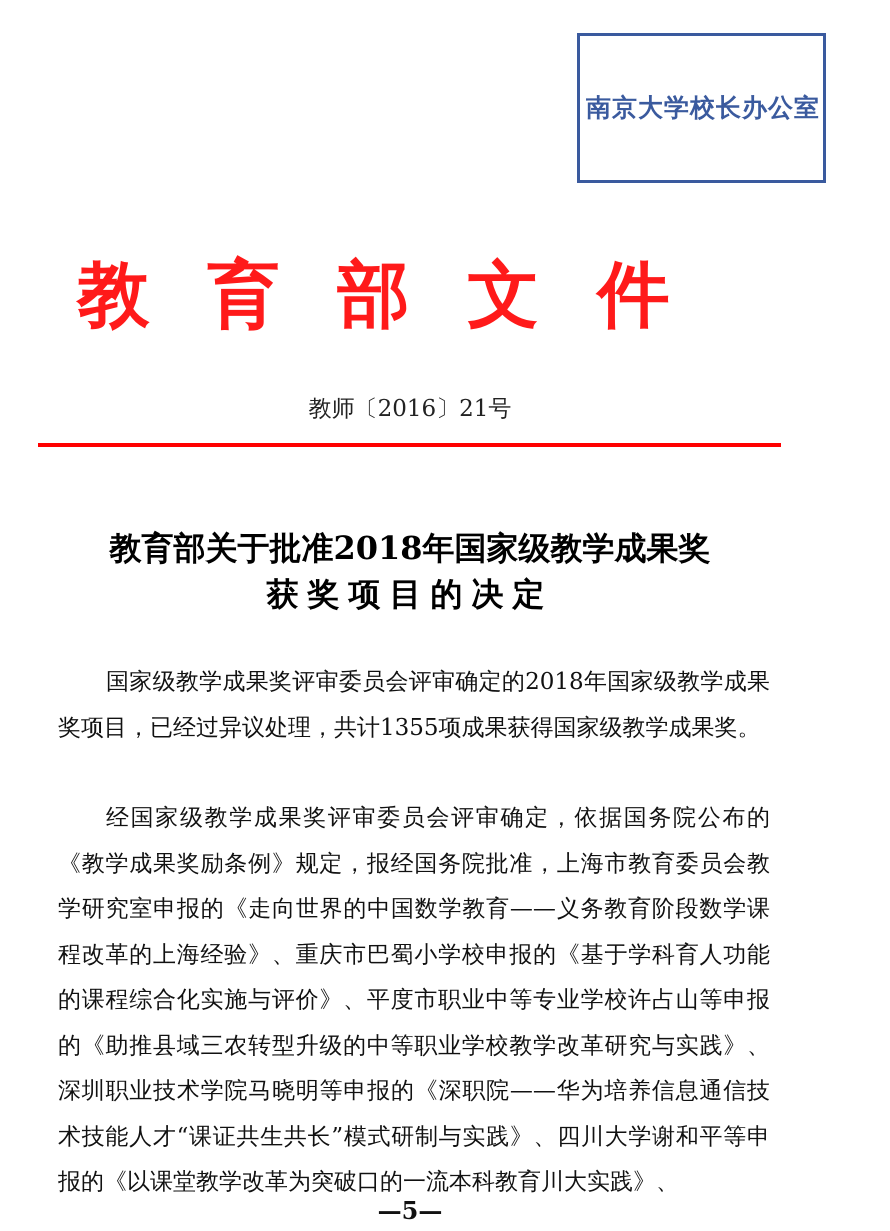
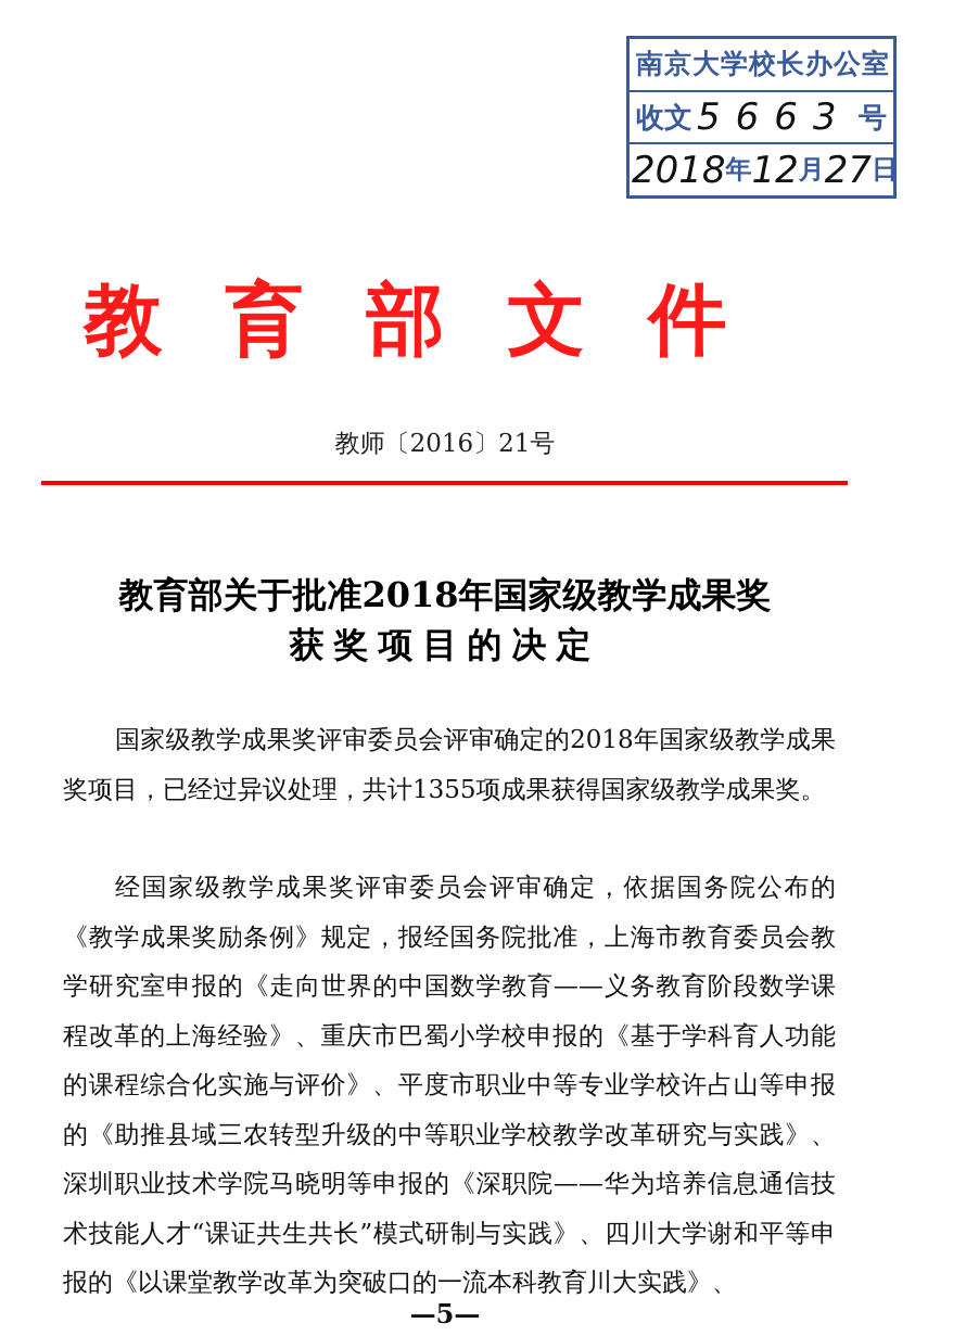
  南京大学校长办公室
+ 收文
+ 5663
+ 号
+ 2018
+ 年
+ 12
+ 月
+ 27
+ 日
  教育部文件
  教师〔2016〕21号
  教育部关于批准2018年国家级教学成果奖
  获奖项目的决定
  国家级教学成果奖评审委员会评审确定的2018年国家级教学成果奖项目，已经过异议处理，共计1355项成果获得国家级教学成果奖。
  经国家级教学成果奖评审委员会评审确定，依据国务院公布的《教学成果奖励条例》规定，报经国务院批准，上海市教育委员会教学研究室申报的《走向世界的中国数学教育——义务教育阶段数学课程改革的上海经验》、重庆市巴蜀小学校申报的《基于学科育人功能的课程综合化实施与评价》、平度市职业中等专业学校许占山等申报的《助推县域三农转型升级的中等职业学校教学改革研究与实践》、深圳职业技术学院马晓明等申报的《深职院——华为培养信息通信技术技能人才“课证共生共长”模式研制与实践》、四川大学谢和平等申报的《以课堂教学改革为突破口的一流本科教育川大实践》、
  —5—
